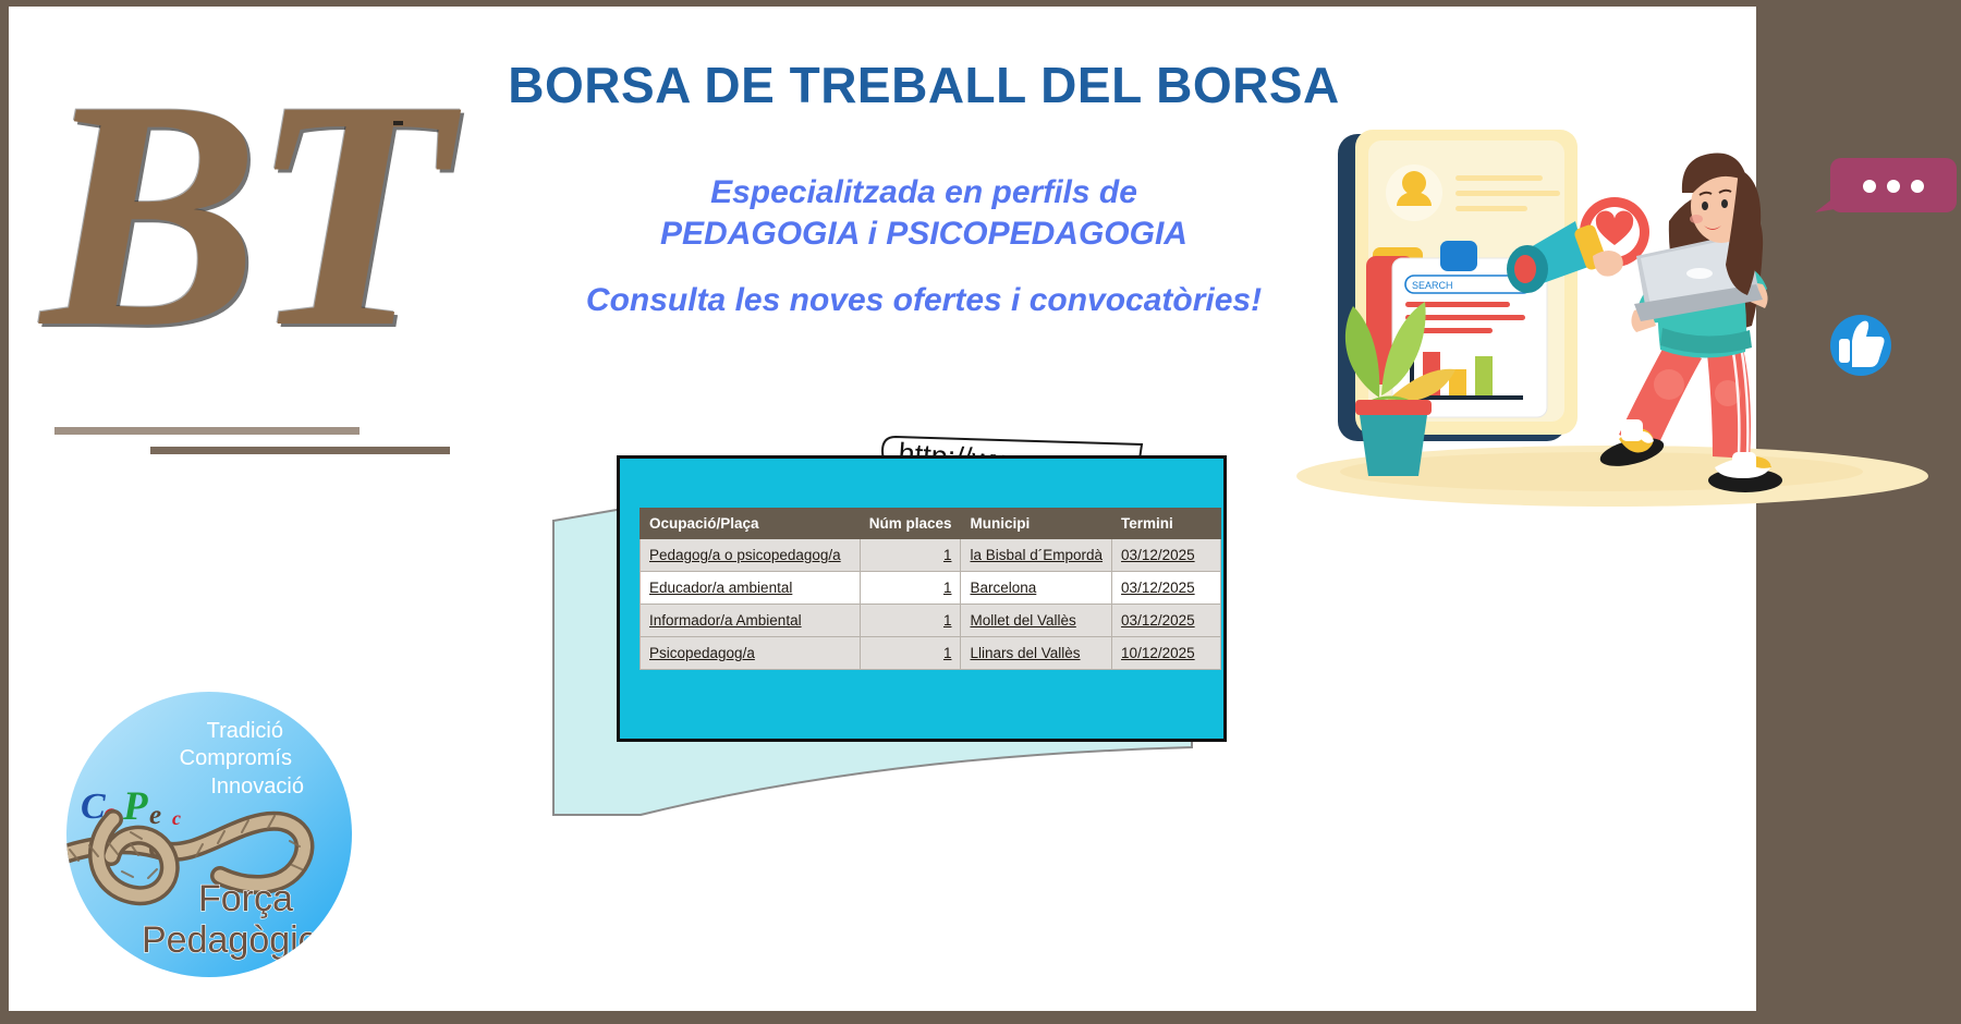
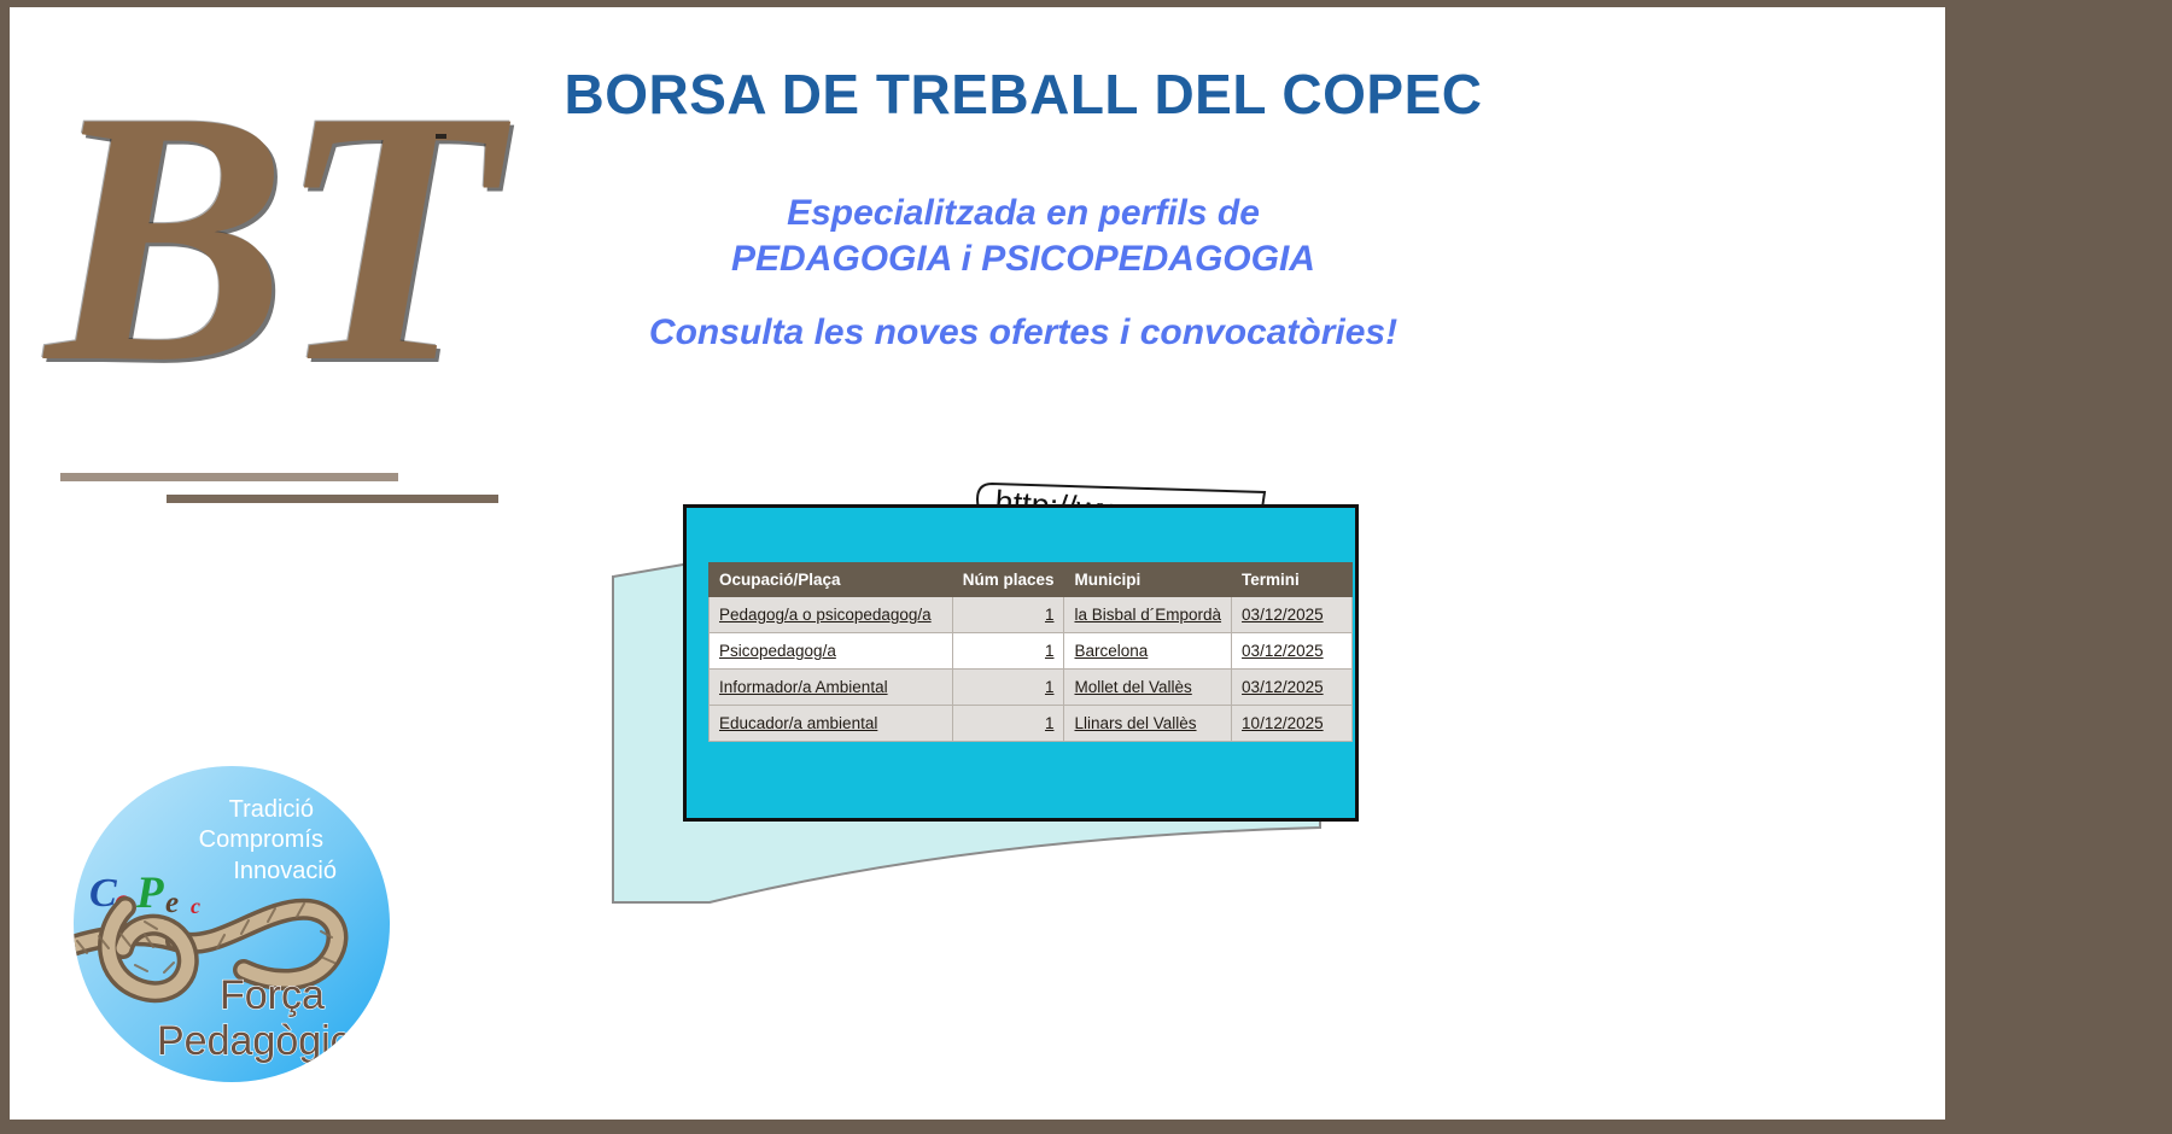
  BT
- BORSA DE TREBALL DEL BORSA
+ BORSA DE TREBALL DEL COPEC
  Especialitzada en perfils de
  PEDAGOGIA i PSICOPEDAGOGIA
  Consulta les noves ofertes i convocatòries!
  Ocupació/Plaça	Núm places	Municipi	Termini
  Pedagog/a o psicopedagog/a	1	la Bisbal d´Empordà	03/12/2025
- Educador/a ambiental	1	Barcelona	03/12/2025
+ Psicopedagog/a	1	Barcelona	03/12/2025
  Informador/a Ambiental	1	Mollet del Vallès	03/12/2025
- Psicopedagog/a	1	Llinars del Vallès	10/12/2025
+ Educador/a ambiental	1	Llinars del Vallès	10/12/2025
  Tradició
  Compromís
  Innovació
  C
  P
  e
  c
  Força
  Pedagògi
- SEARCH
